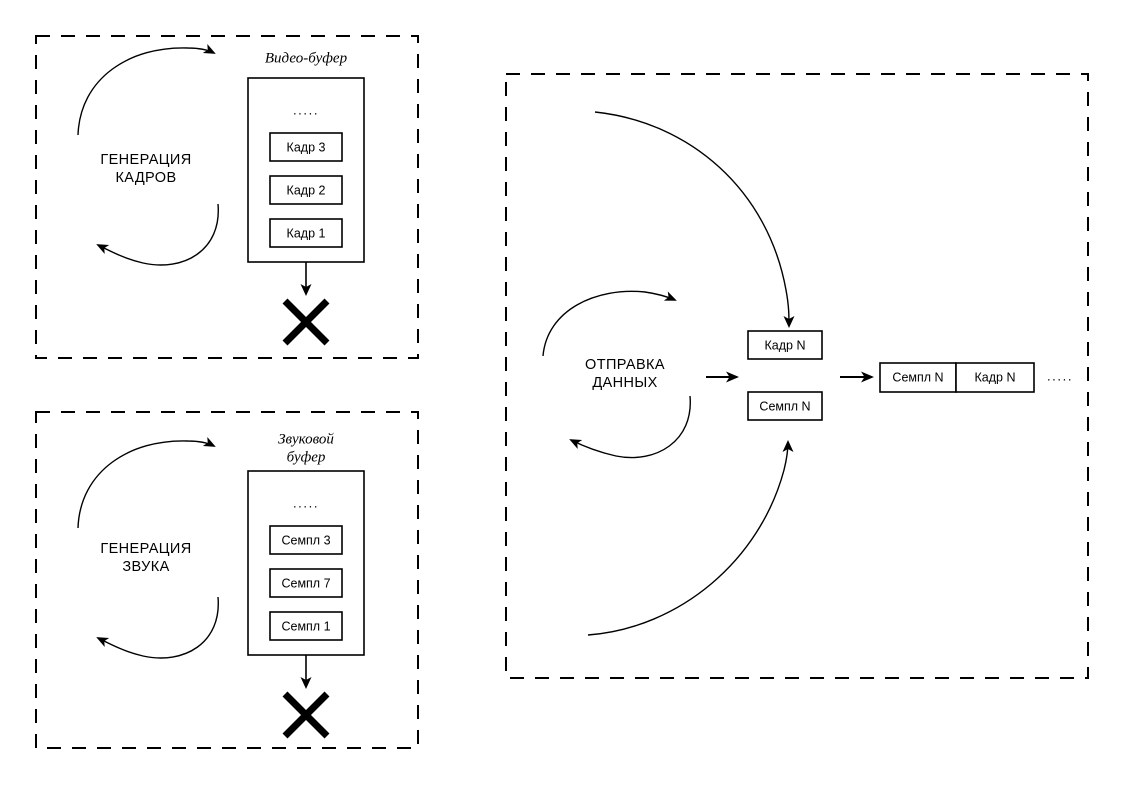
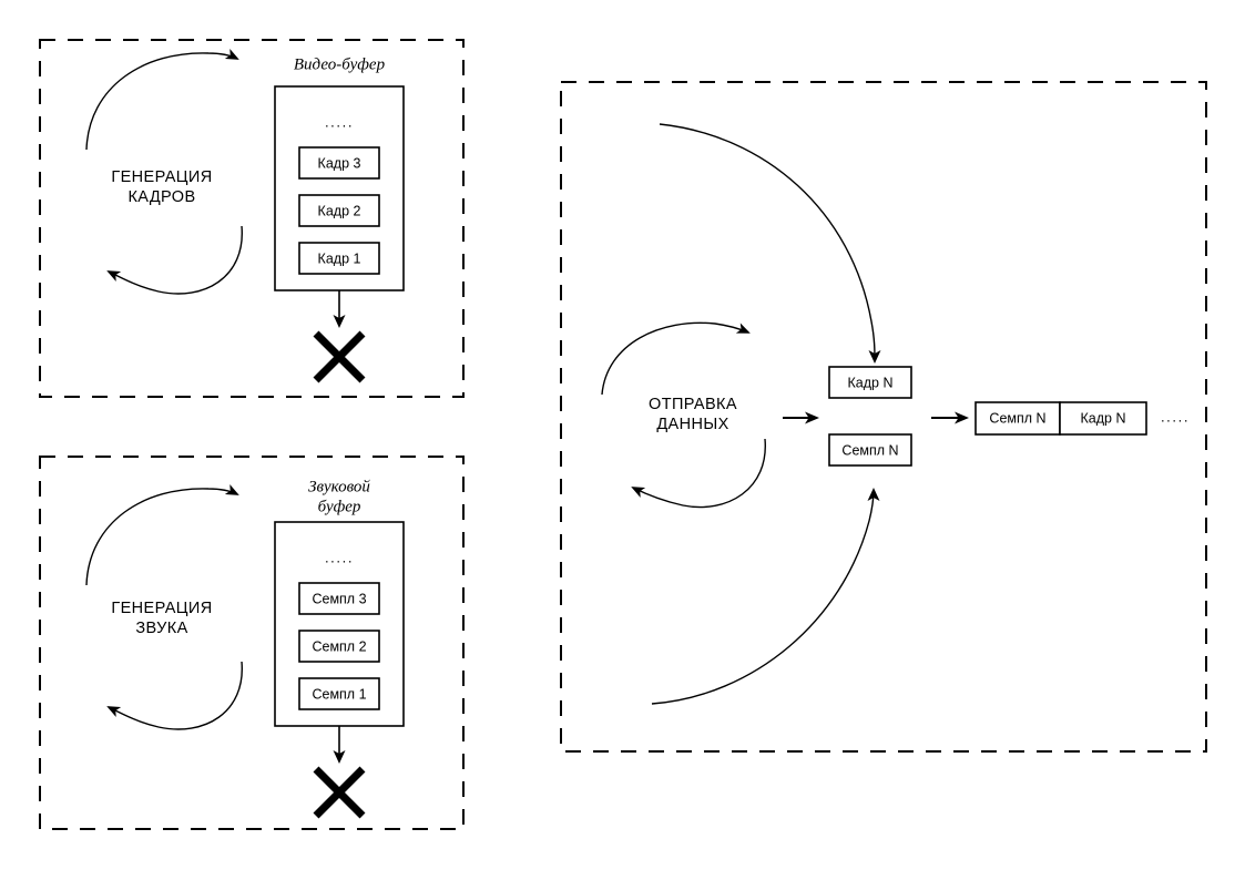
  ГЕНЕРАЦИЯ
  КАДРОВ
  Видео-буфер
  .....
  Кадр 3
  Кадр 2
  Кадр 1
  ГЕНЕРАЦИЯ
  ЗВУКА
  Звуковой
  буфер
  .....
  Семпл 3
- Семпл 7
+ Семпл 2
  Семпл 1
  ОТПРАВКА
  ДАННЫХ
  Кадр N
  Семпл N
  Семпл N
  Кадр N
  .....
